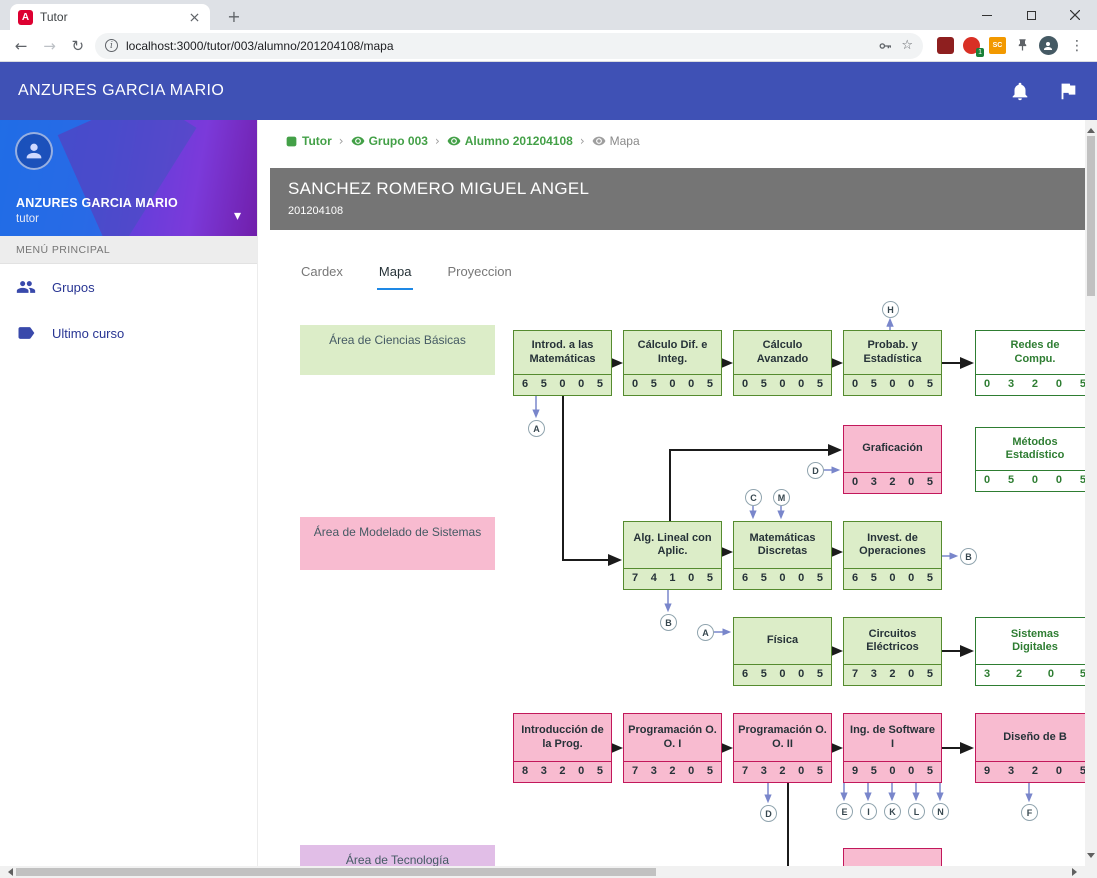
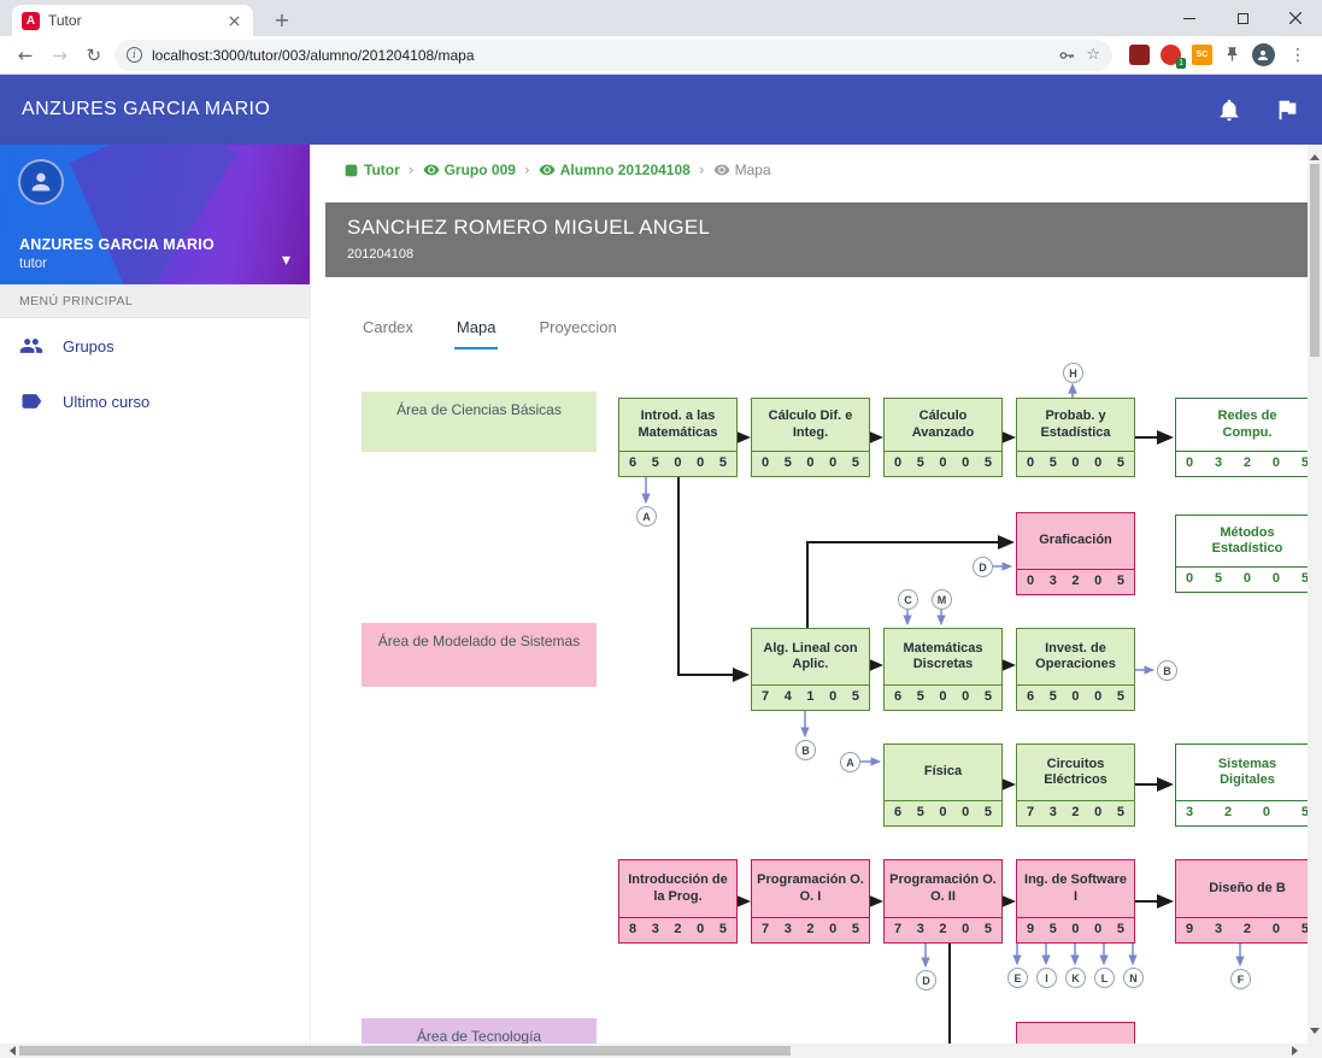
  A
  Tutor
  +
  ←
  →
  ↻
  i
  localhost:3000/tutor/003/alumno/201204108/mapa
  ☆
  ⋮
  ANZURES GARCIA MARIO
  ANZURES GARCIA MARIO
  tutor
  ▾
  MENÚ PRINCIPAL
  Grupos
  Ultimo curso
  Tutor
  ›
- Grupo 003
+ Grupo 009
  ›
  Alumno 201204108
  ›
  Mapa
  SANCHEZ ROMERO MIGUEL ANGEL
  201204108
  Cardex
  Mapa
  Proyeccion
  Área de Ciencias Básicas
  Área de Modelado de Sistemas
  Área de Tecnología
  Introd. a las Matemáticas
  6 5 0 0 5
  Cálculo Dif. e Integ.
  0 5 0 0 5
  Cálculo Avanzado
  0 5 0 0 5
  Probab. y Estadística
  0 5 0 0 5
  Redes de Compu.
  0 3 2 0 5
  Graficación
  0 3 2 0 5
  Métodos Estadístico
  0 5 0 0 5
  Alg. Lineal con Aplic.
  7 4 1 0 5
  Matemáticas Discretas
  6 5 0 0 5
  Invest. de Operaciones
  6 5 0 0 5
  Física
  6 5 0 0 5
  Circuitos Eléctricos
  7 3 2 0 5
  Sistemas Digitales
  3 2 0 5
  Introducción de la Prog.
  8 3 2 0 5
  Programación O. O. I
  7 3 2 0 5
  Programación O. O. II
  7 3 2 0 5
  Ing. de Software I
  9 5 0 0 5
  Diseño de B
  9 3 2 0 5
  H
  A
  D
  C
  M
  B
  B
  A
  D
  E
  I
  K
  L
  N
  F
